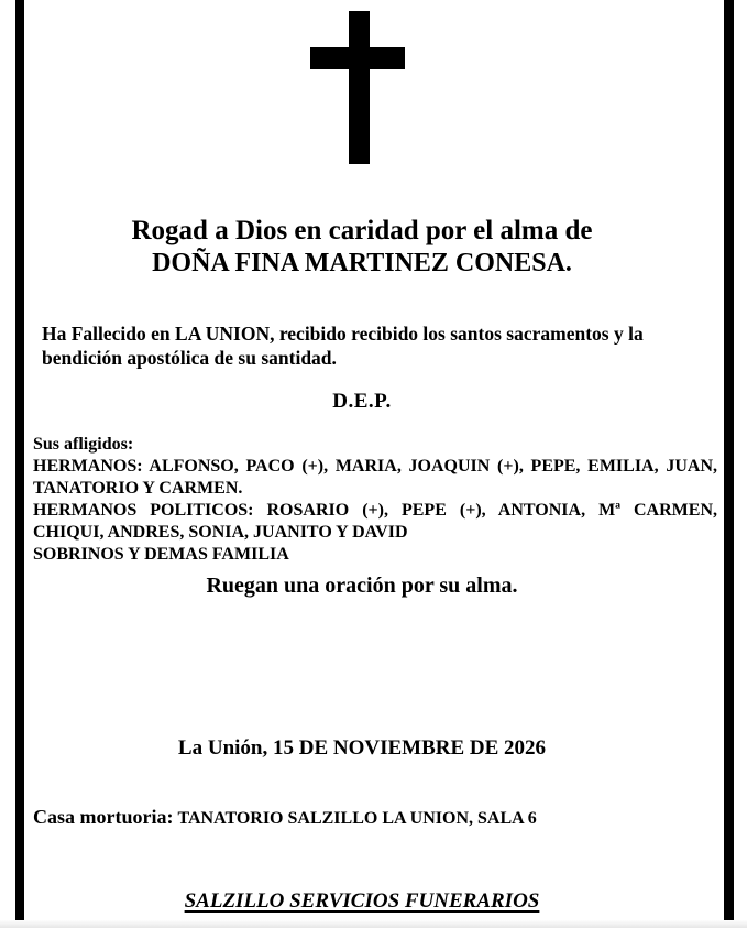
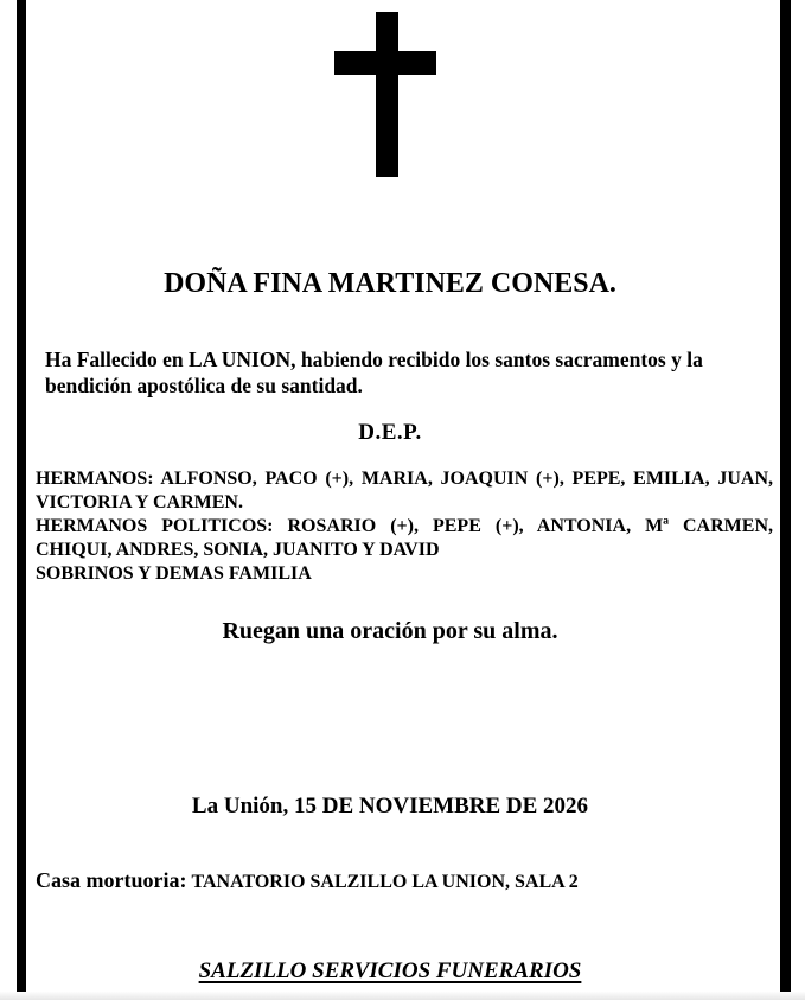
- Rogad a Dios en caridad por el alma de
  DOÑA FINA MARTINEZ CONESA.
- Ha Fallecido en LA UNION, recibido recibido los santos sacramentos y la bendición apostólica de su santidad.
+ Ha Fallecido en LA UNION, habiendo recibido los santos sacramentos y la bendición apostólica de su santidad.
  D.E.P.
- Sus afligidos:
- HERMANOS: ALFONSO, PACO (+), MARIA, JOAQUIN (+), PEPE, EMILIA, JUAN, TANATORIO Y CARMEN.
+ HERMANOS: ALFONSO, PACO (+), MARIA, JOAQUIN (+), PEPE, EMILIA, JUAN, VICTORIA Y CARMEN.
  HERMANOS POLITICOS: ROSARIO (+), PEPE (+), ANTONIA, Mª CARMEN, CHIQUI, ANDRES, SONIA, JUANITO Y DAVID
  SOBRINOS Y DEMAS FAMILIA
  Ruegan una oración por su alma.
  La Unión, 15 DE NOVIEMBRE DE 2026
- Casa mortuoria: TANATORIO SALZILLO LA UNION, SALA 6
+ Casa mortuoria: TANATORIO SALZILLO LA UNION, SALA 2
  SALZILLO SERVICIOS FUNERARIOS
